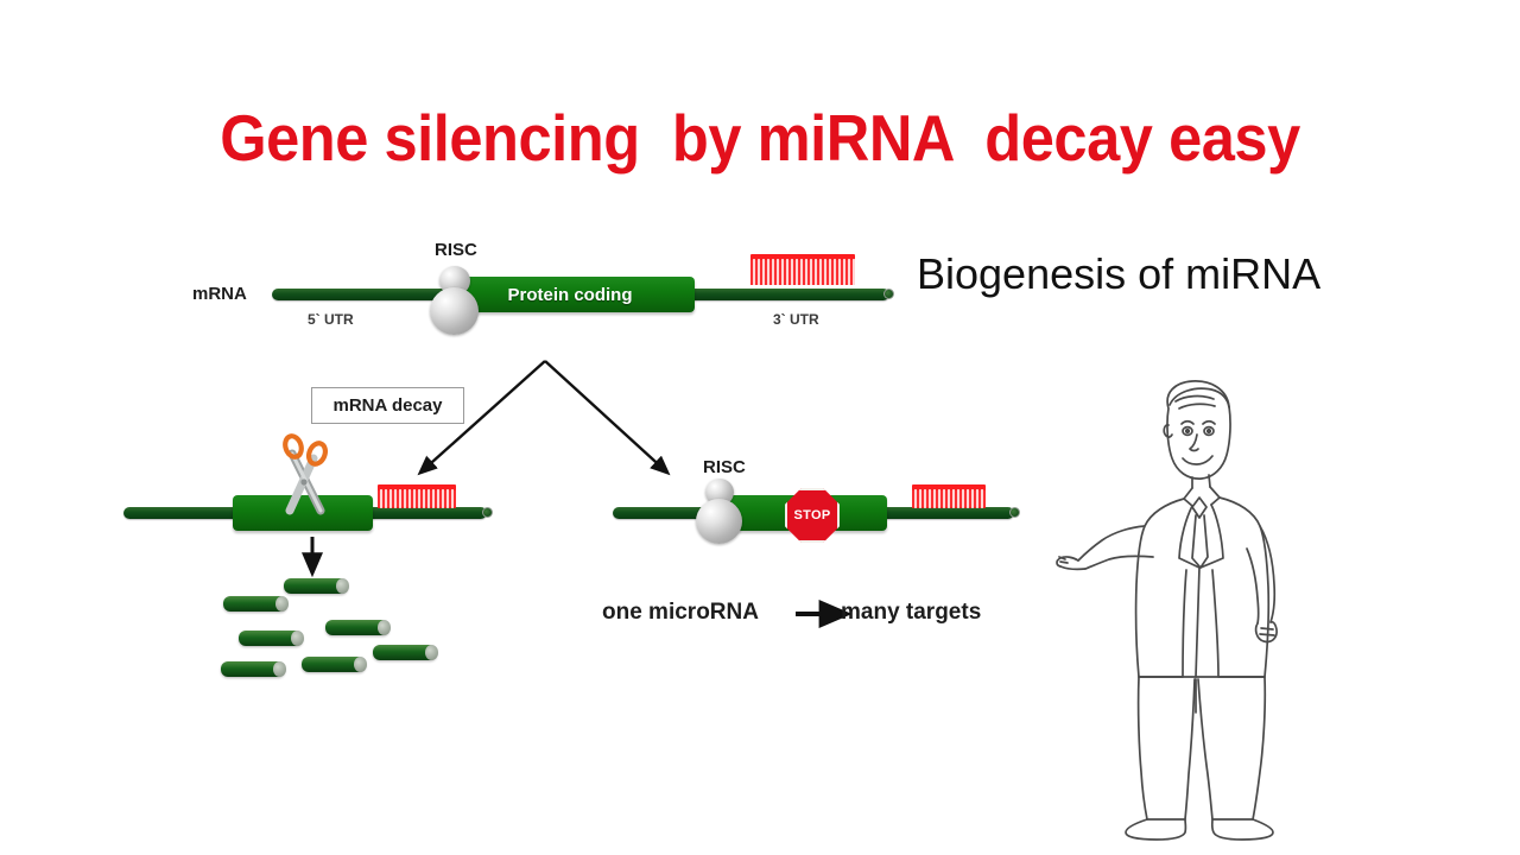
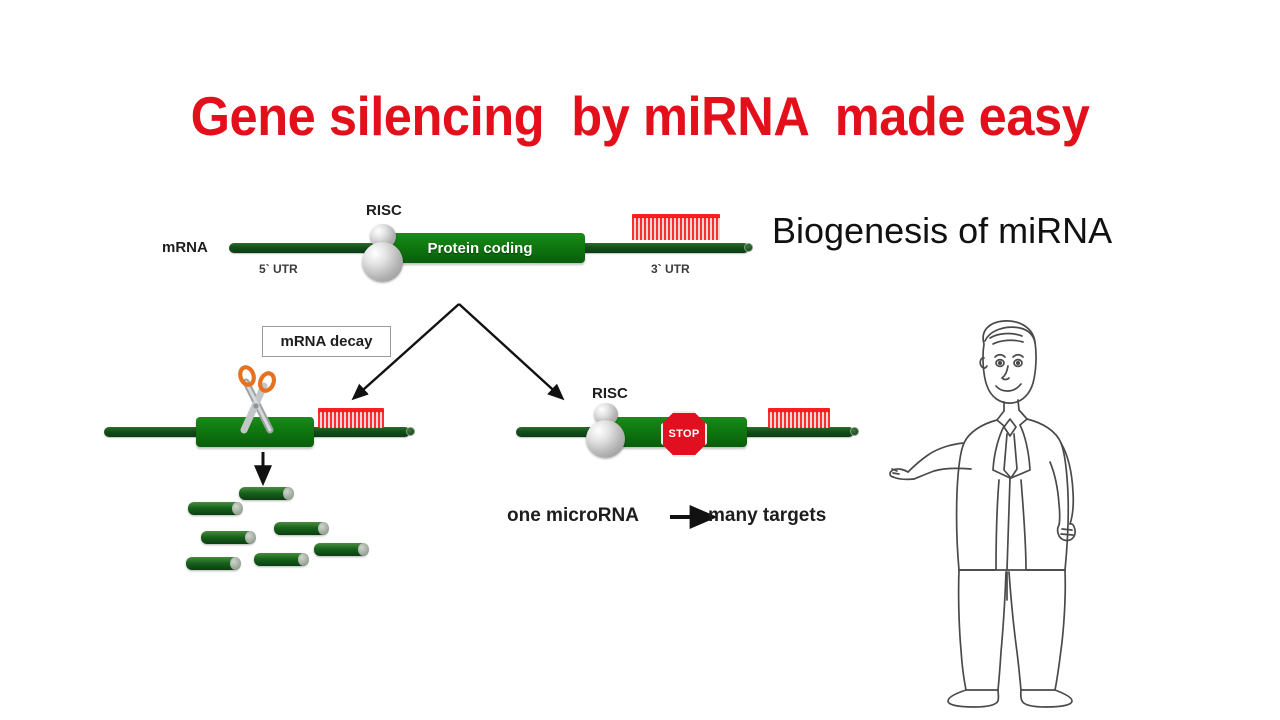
- Gene silencing by miRNA decay easy
+ Gene silencing by miRNA made easy
  Biogenesis of miRNA
  mRNA
  Protein coding
  RISC
  5` UTR
  3` UTR
  mRNA decay
  RISC
  STOP
  one microRNA
  many targets
